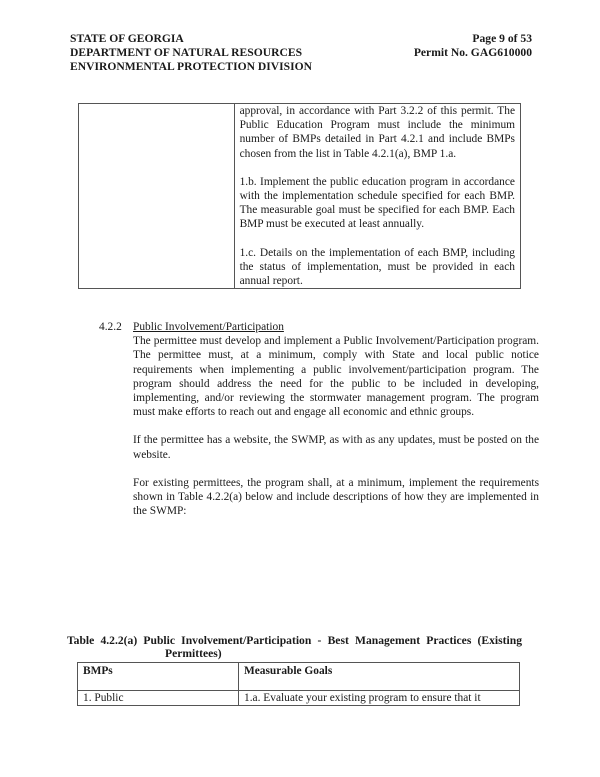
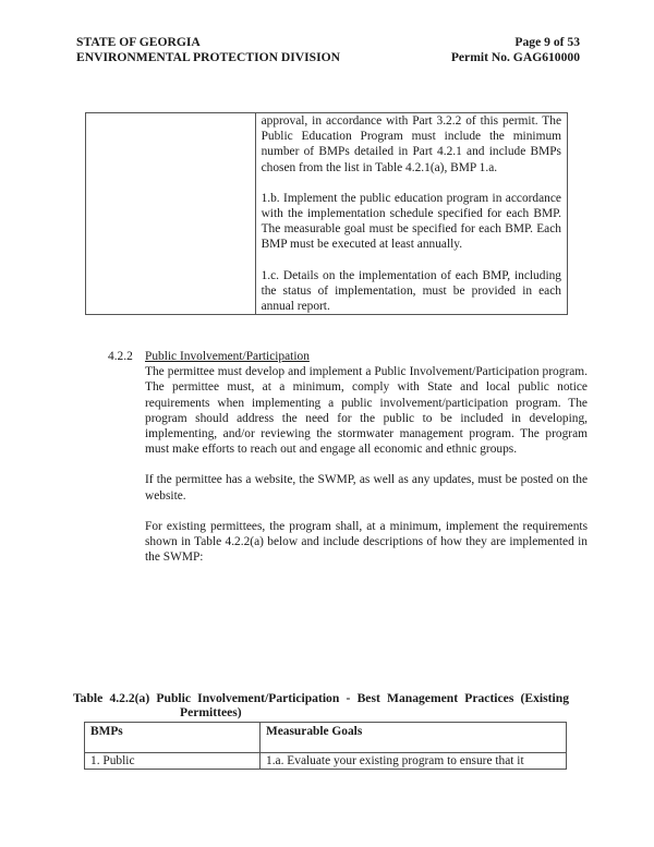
  STATE OF GEORGIA
- DEPARTMENT OF NATURAL RESOURCES
  ENVIRONMENTAL PROTECTION DIVISION
  Page 9 of 53
  Permit No. GAG610000
  	approval, in accordance with Part 3.2.2 of this permit. The Public Education Program must include the minimum number of BMPs detailed in Part 4.2.1 and include BMPs chosen from the list in Table 4.2.1(a), BMP 1.a. 1.b. Implement the public education program in accordance with the implementation schedule specified for each BMP. The measurable goal must be specified for each BMP. Each BMP must be executed at least annually. 1.c. Details on the implementation of each BMP, including the status of implementation, must be provided in each annual report.
  4.2.2 Public Involvement/Participation
  The permittee must develop and implement a Public Involvement/Participation program. The permittee must, at a minimum, comply with State and local public notice requirements when implementing a public involvement/participation program. The program should address the need for the public to be included in developing, implementing, and/or reviewing the stormwater management program. The program must make efforts to reach out and engage all economic and ethnic groups.
- If the permittee has a website, the SWMP, as with as any updates, must be posted on the website.
+ If the permittee has a website, the SWMP, as well as any updates, must be posted on the website.
  For existing permittees, the program shall, at a minimum, implement the requirements shown in Table 4.2.2(a) below and include descriptions of how they are implemented in the SWMP:
  Table 4.2.2(a) Public Involvement/Participation - Best Management Practices (Existing
  Permittees)
  BMPs	Measurable Goals
  1. Public	1.a. Evaluate your existing program to ensure that it
